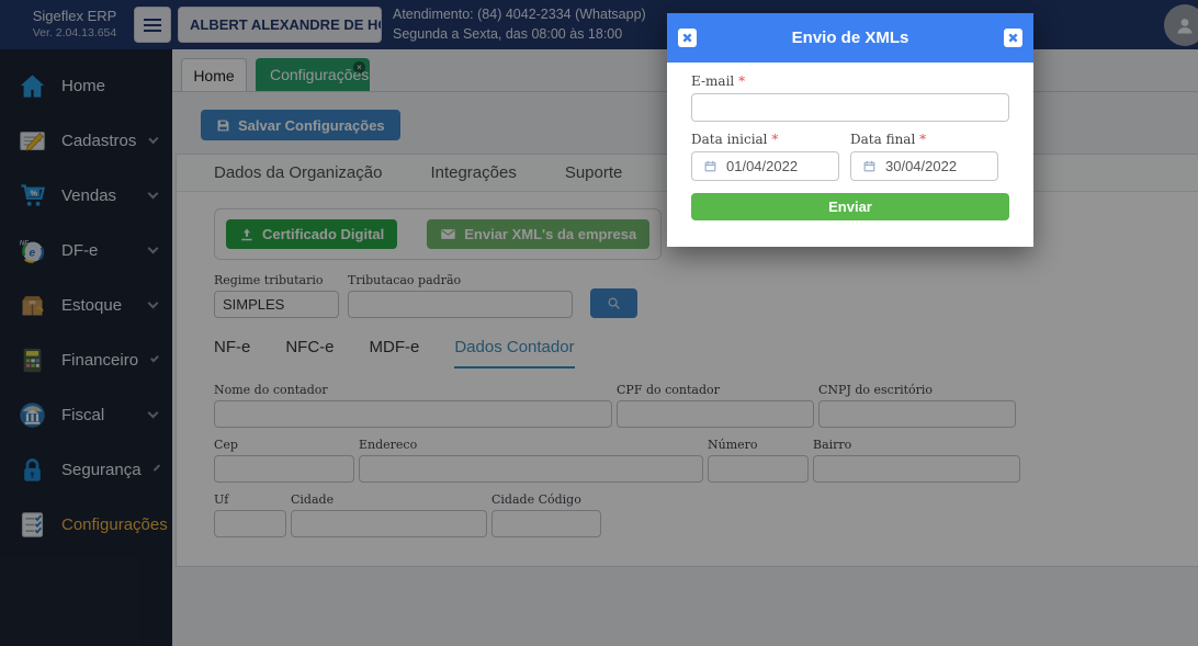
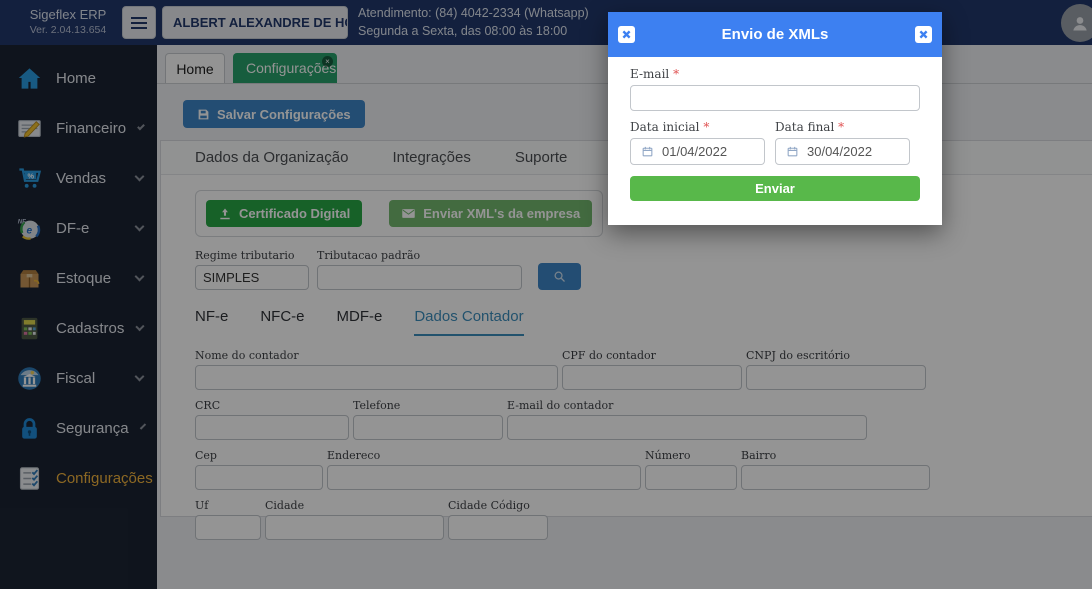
  Sigeflex ERP
  Ver. 2.04.13.654
  ALBERT ALEXANDRE DE H
  Atendimento: (84) 4042-2334 (Whatsapp)
  Segunda a Sexta, das 08:00 às 18:00
  Home
- Cadastros
+ Financeiro
  %
  Vendas
  e
  DF-e
  Estoque
- Financeiro
+ Cadastros
  Fiscal
  Segurança
  Configurações
  Home
  Configurações
  ×
  Salvar Configurações
  Dados da Organização
  Integrações
  Suporte
  Certificado Digital
  Enviar XML's da empresa
  Regime tributario
  SIMPLES
  Tributacao padrão
  NF-e
  NFC-e
  MDF-e
  Dados Contador
  Nome do contador
  CPF do contador
  CNPJ do escritório
+ CRC
+ Telefone
+ E-mail do contador
  Cep
  Endereco
  Número
  Bairro
  Uf
  Cidade
  Cidade Código
  Envio de XMLs
  E-mail *
  Data inicial *
  01/04/2022
  Data final *
  30/04/2022
  Enviar
